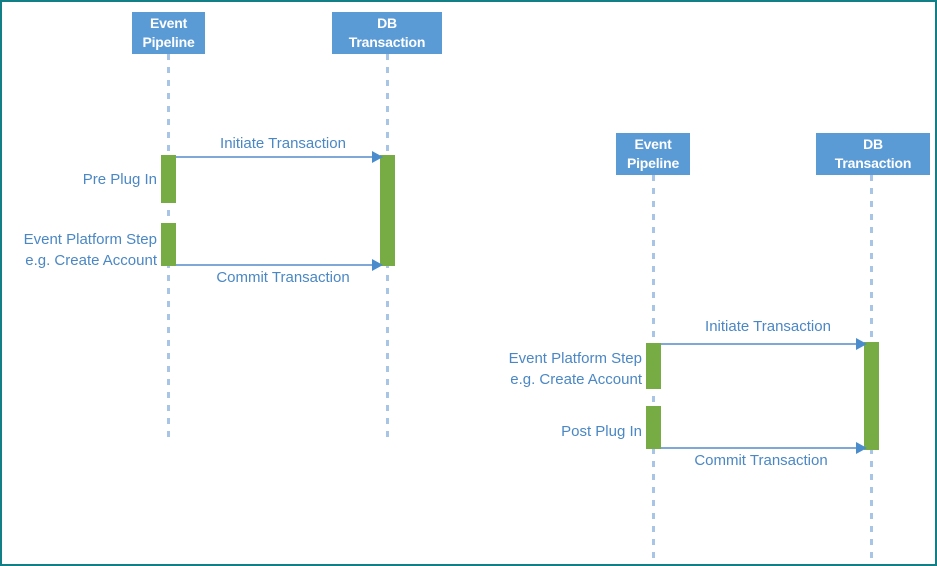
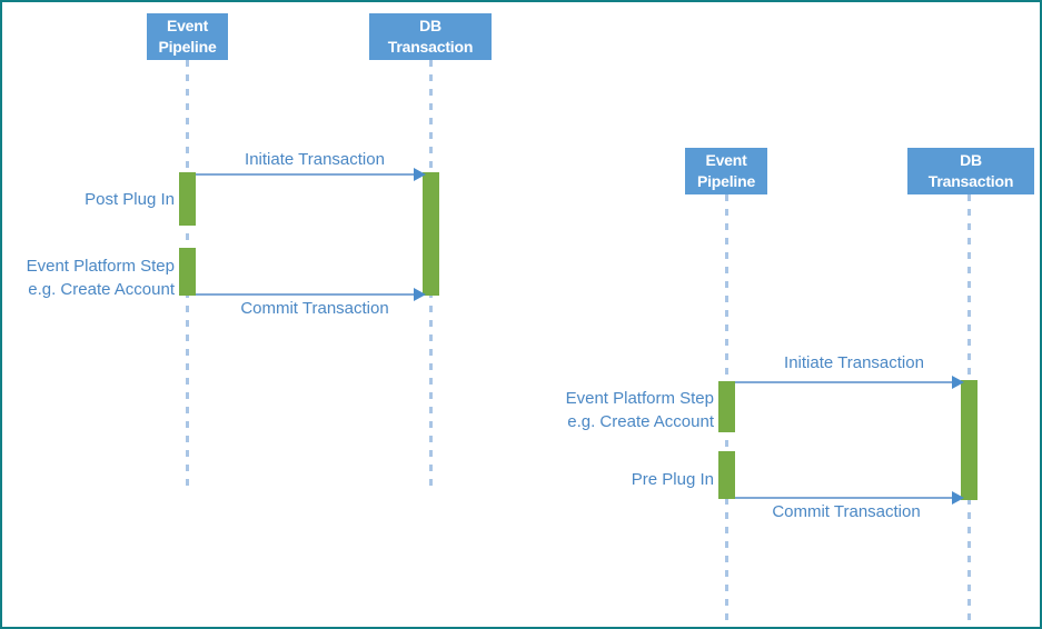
  Event
  Pipeline
  DB
  Transaction
  Initiate Transaction
  Commit Transaction
- Pre Plug In
+ Post Plug In
  Event Platform Step
  e.g. Create Account
  Event
  Pipeline
  DB
  Transaction
  Initiate Transaction
  Commit Transaction
  Event Platform Step
  e.g. Create Account
- Post Plug In
+ Pre Plug In
